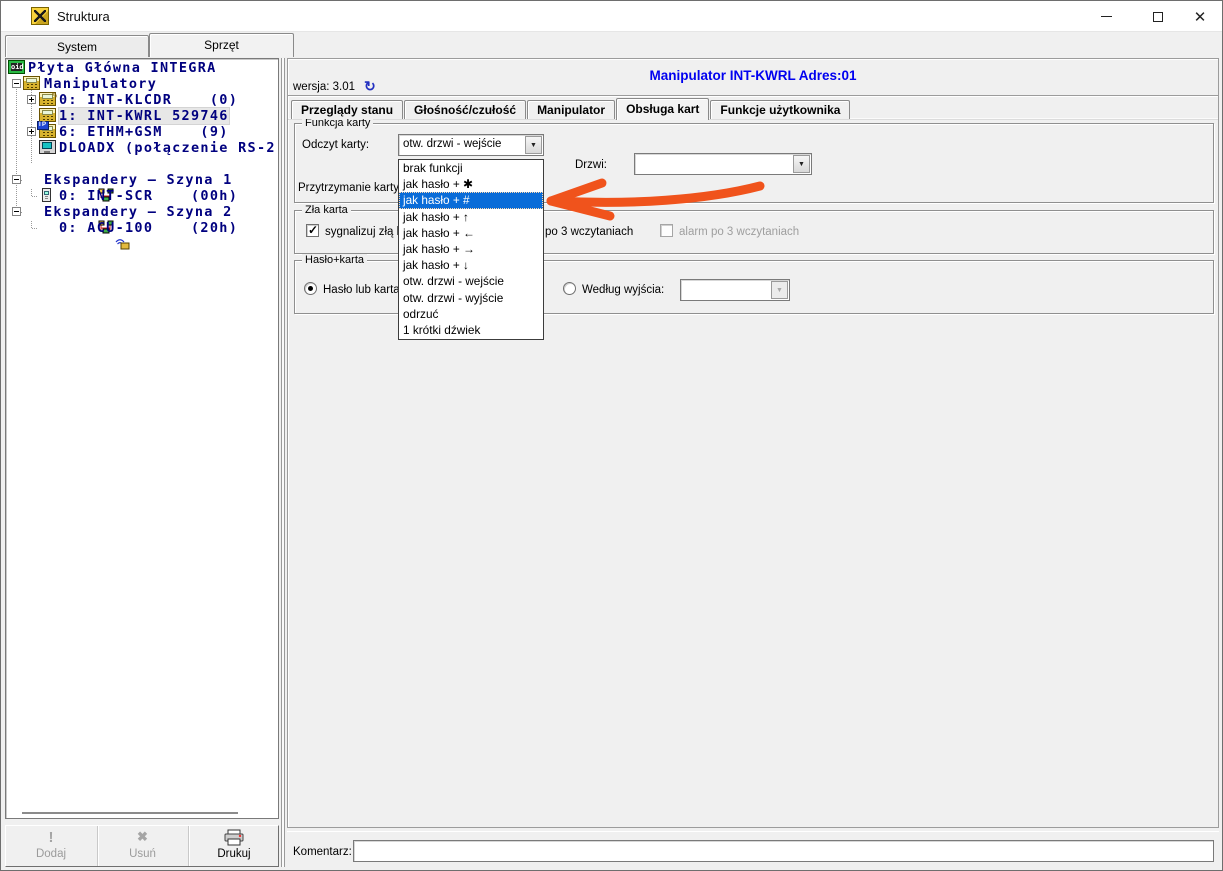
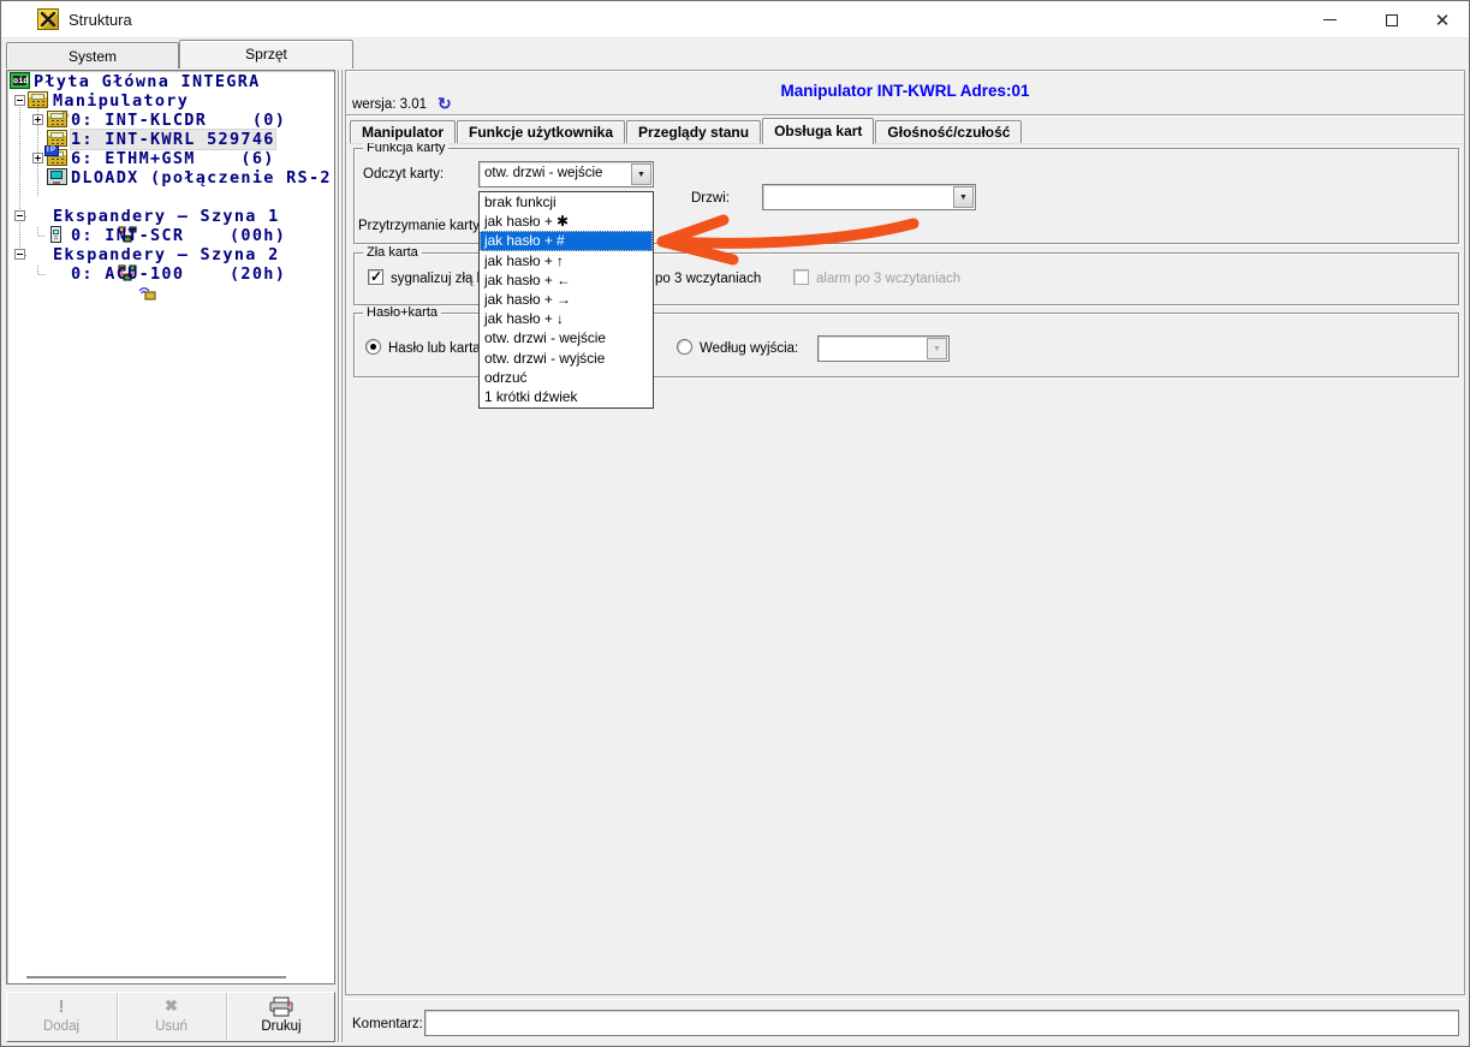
  Struktura
  ✕
  System
  Sprzęt
  Płyta Główna INTEGRA
  Manipulatory
  ✎
  0: INT-KLCDR (0)
  1: INT-KWRL 529746
- 6: ETHM+GSM (9)
+ 6: ETHM+GSM (6)
  DLOADX (połączenie RS-2
  Ekspandery – Szyna 1
  0: INT-SCR (00h)
  Ekspandery – Szyna 2
  0: ACU-100 (20h)
  !
  Dodaj
  ✖
  Usuń
  Drukuj
  wersja: 3.01
  ↻
  Manipulator INT-KWRL Adres:01
- Przeglądy stanu
+ Manipulator
- Głośność/czułość
+ Funkcje użytkownika
- Manipulator
+ Przeglądy stanu
  Obsługa kart
- Funkcje użytkownika
+ Głośność/czułość
  Funkcja karty
  Odczyt karty:
  otw. drzwi - wejście
  Drzwi:
  Przytrzymanie karty
  Zła karta
  sygnalizuj złą
  po 3 wczytaniach
  alarm po 3 wczytaniach
  Hasło+karta
  Hasło lub karta
  Według wyjścia:
  brak funkcji
  jak hasło + ✱
  jak hasło + #
  jak hasło + ↑
  jak hasło + ←
  jak hasło + →
  jak hasło + ↓
  otw. drzwi - wejście
  otw. drzwi - wyjście
  odrzuć
  1 krótki dźwiek
  Komentarz:
